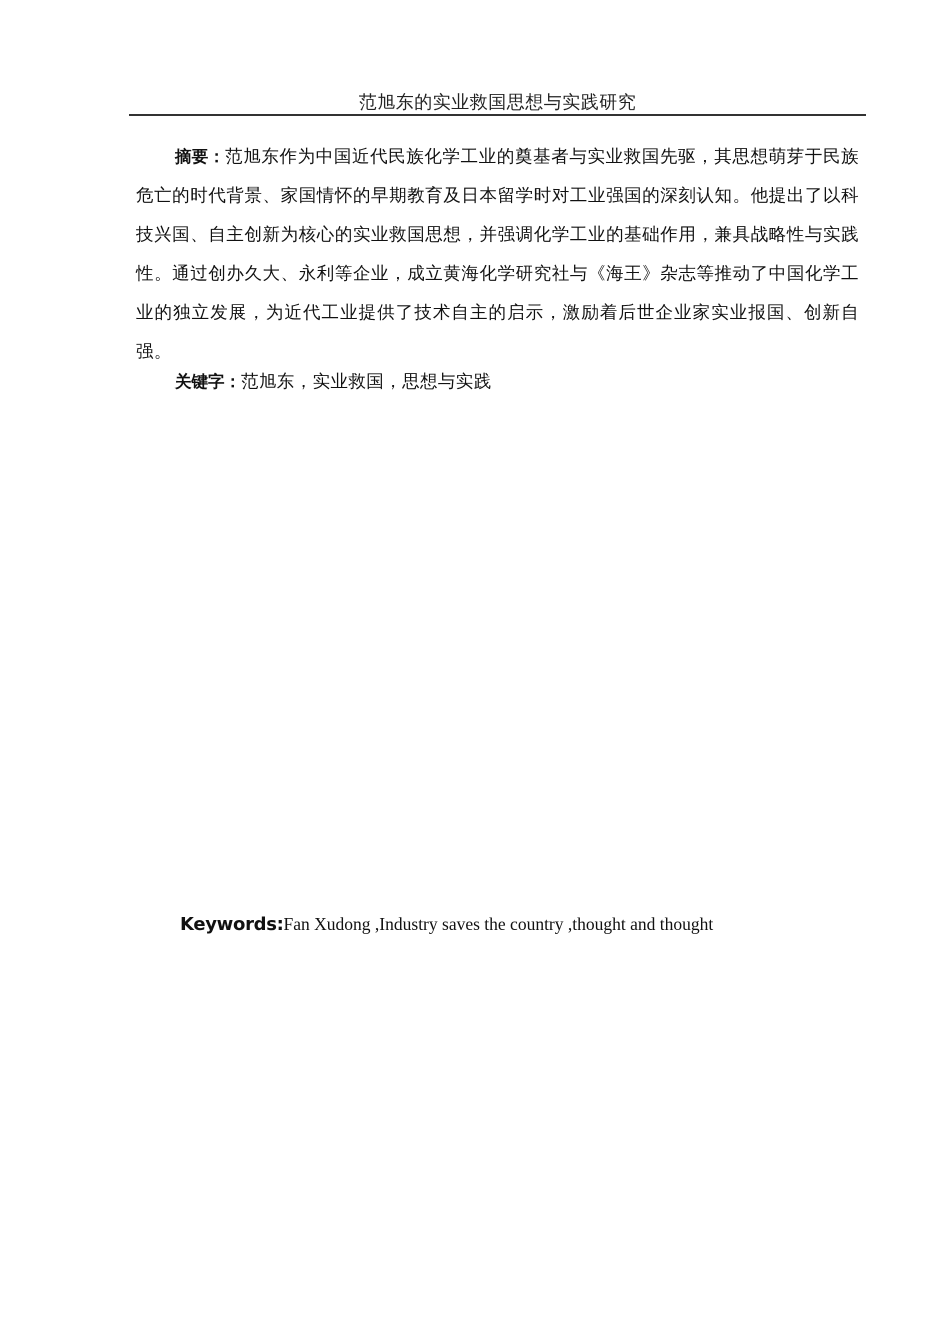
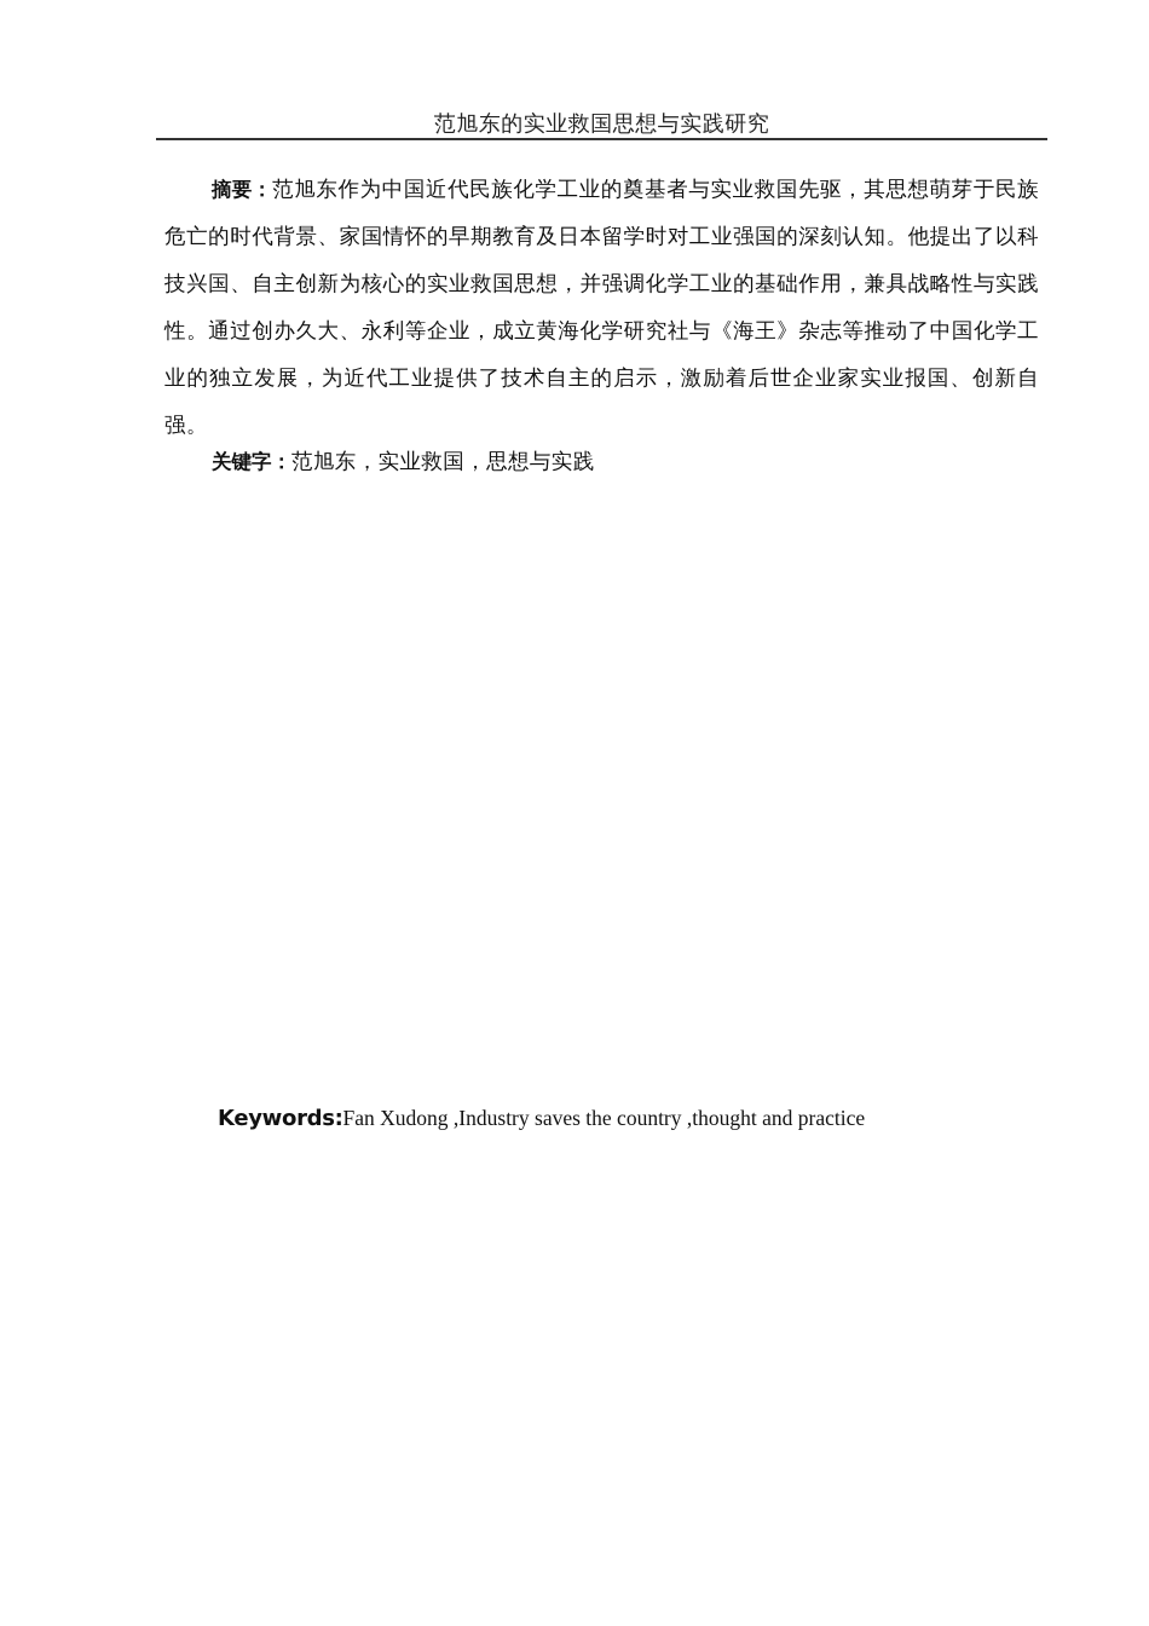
  范旭东的实业救国思想与实践研究
  摘要：范旭东作为中国近代民族化学工业的奠基者与实业救国先驱，其思想萌芽于民族危亡的时代背景、家国情怀的早期教育及日本留学时对工业强国的深刻认知。他提出了以科技兴国、自主创新为核心的实业救国思想，并强调化学工业的基础作用，兼具战略性与实践性。通过创办久大、永利等企业，成立黄海化学研究社与《海王》杂志等推动了中国化学工业的独立发展，为近代工业提供了技术自主的启示，激励着后世企业家实业报国、创新自强。
  关键字：范旭东，实业救国，思想与实践
- Keywords:Fan Xudong ,Industry saves the country ,thought and thought
+ Keywords:Fan Xudong ,Industry saves the country ,thought and practice
